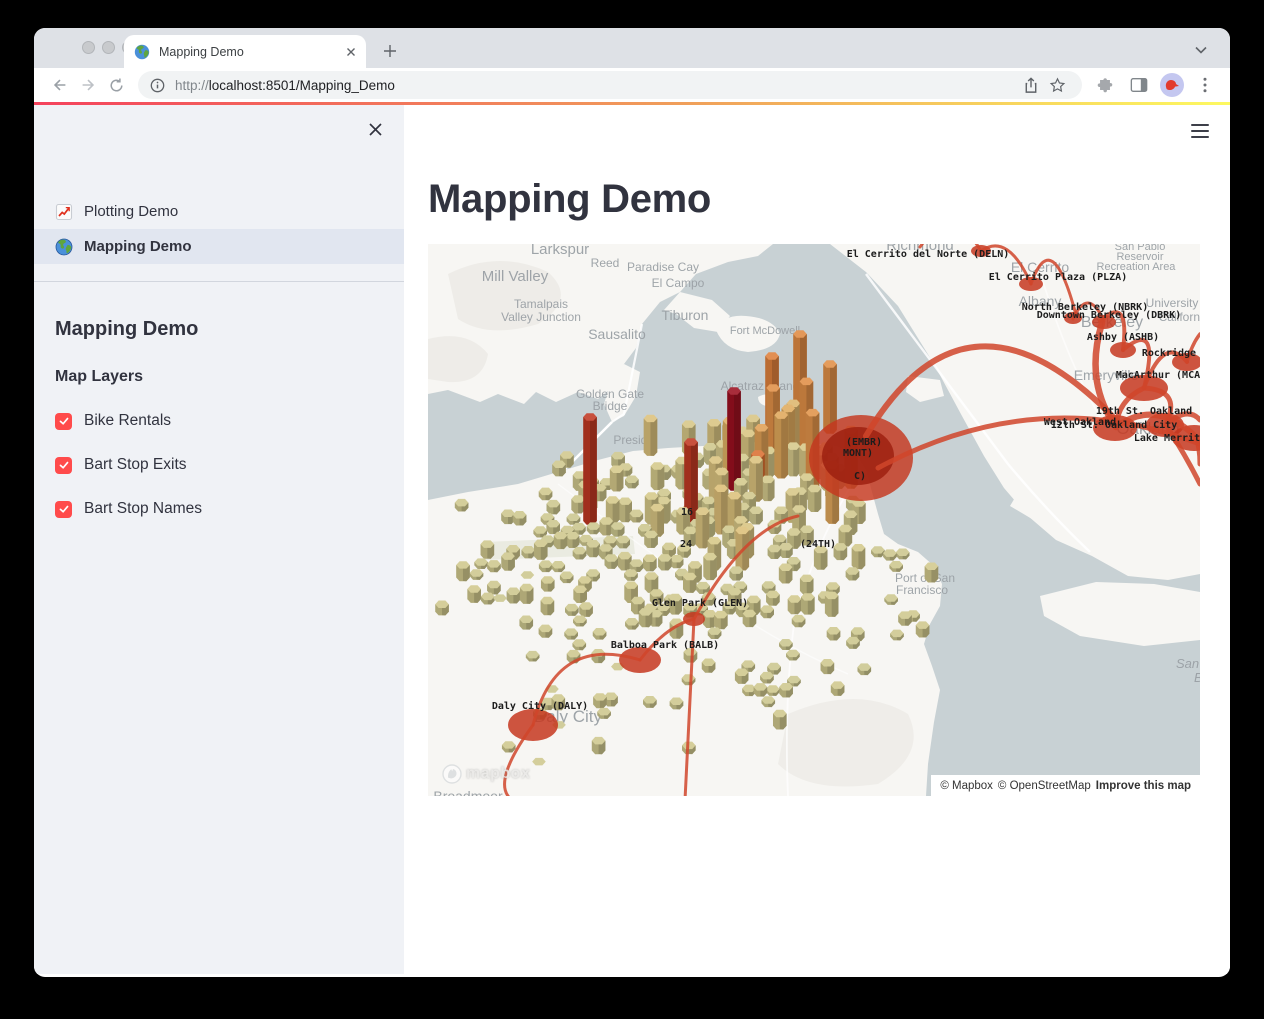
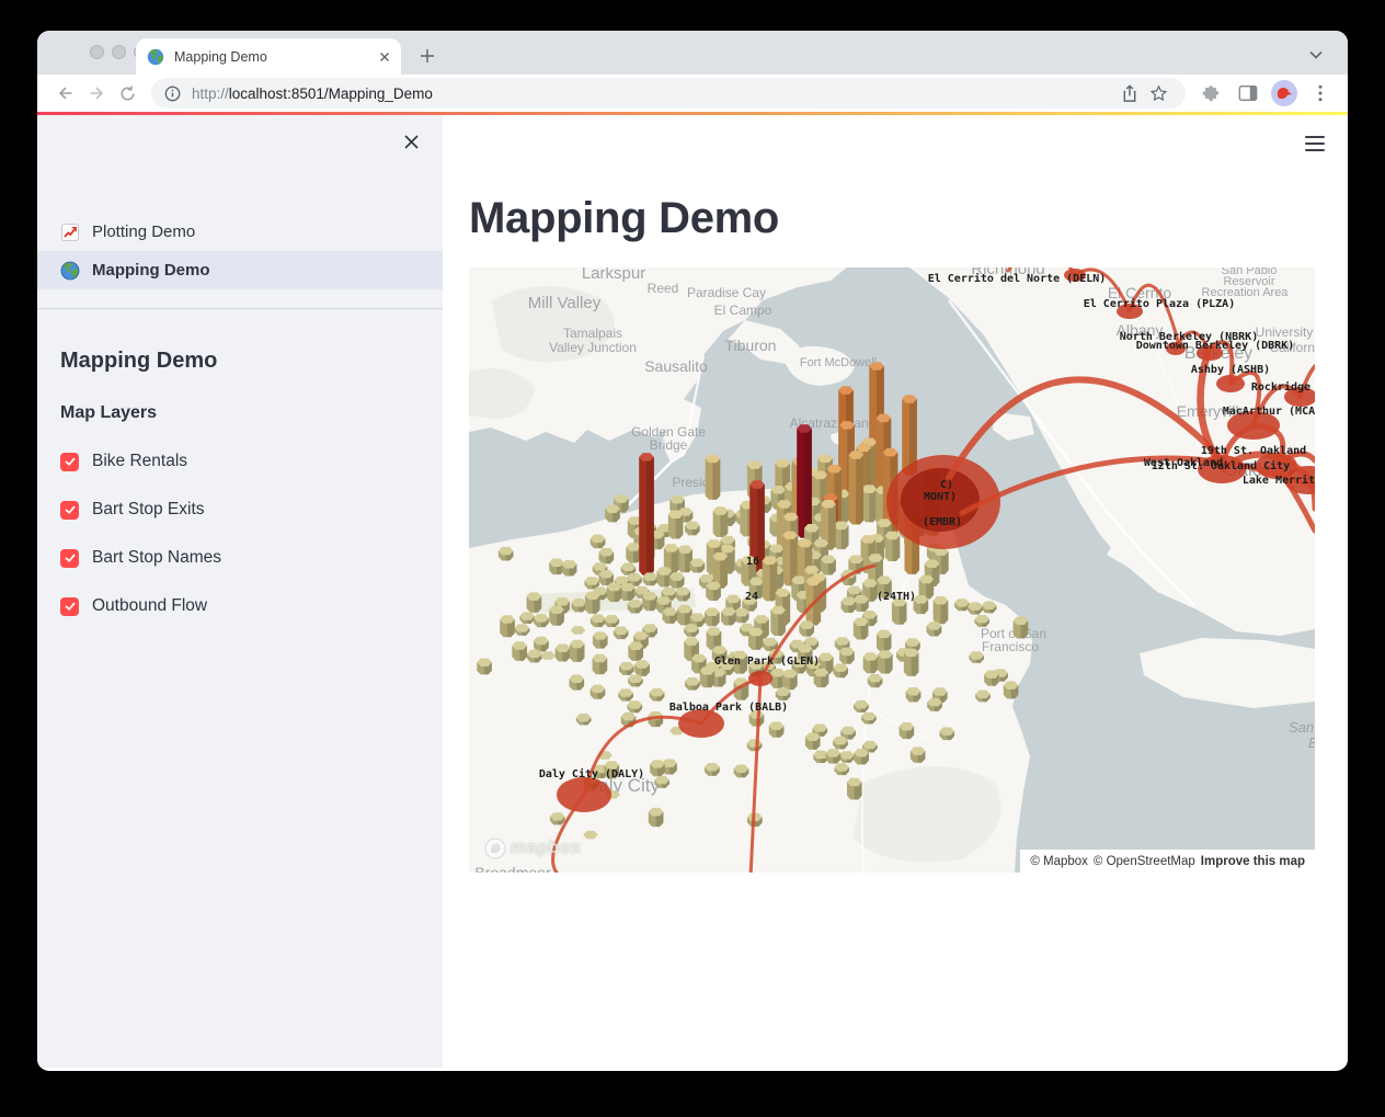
  Mapping Demo
  http://localhost:8501/Mapping_Demo
  Plotting Demo
  Mapping Demo
  Mapping Demo
  Map Layers
  Bike Rentals
  Bart Stop Exits
  Bart Stop Names
+ Outbound Flow
  Mapping Demo
  Larkspur
  Mill Valley
  Reed
  Paradise Cay
  El Campo
  Tamalpais
  Valley Junction
  Tiburon
  Sausalito
  Fort McDowe
  Golden Gate
  Bridge
  Alcatrazan
  Richmond
  El Cerrito
  Albany
  Berkeley
  University
  Californ
  San Pablo
  Reservoir
  Recreation Area
  Emeryville
  Oakland
  Port oan
  Francisco
  aly City
  El Cerrito del Norte (DELN)
  El Cerrito Plaza (PLZA)
  North Berkeley (NBRK)
  Downtown Berkeley (DBRK)
  Ashby (ASHB)
  MacArthur (MCA
  19th St. Oakland
  West Oakland
  12th St. Oakland City
  Lake Merrit
- (EMBR)
+ C)
  MONT)
- C)
+ (EMBR)
  16
  24
  (24TH)
  Glen Park (GLEN)
  Balboa Park (BALB)
  Daly City (DALY)
  mapbox
  © Mapbox
  © OpenStreetMap
  Improve this map
